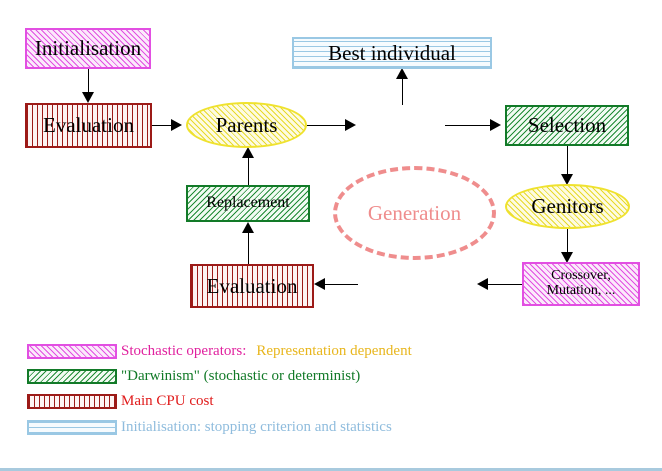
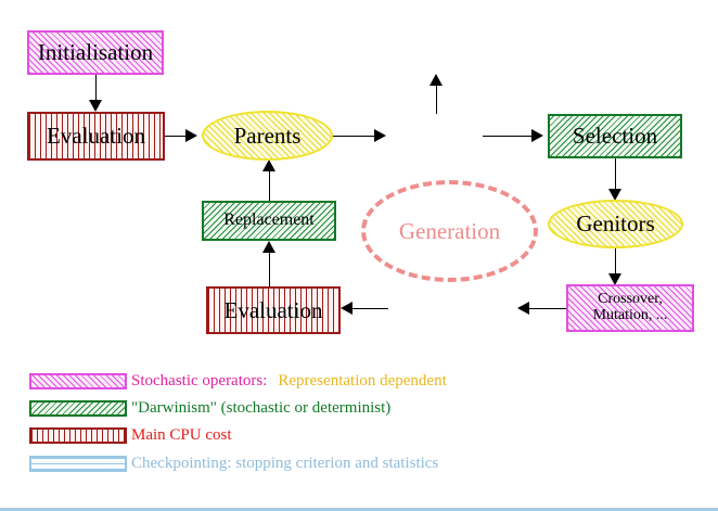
  Initialisation
  Evaluation
  Parents
- Best individual
  Selection
  Genitors
  Crossover,
  Mutation, ...
  Evaluation
  Replacement
  Generation
  Stochastic operators: Representation dependent
  "Darwinism" (stochastic or determinist)
  Main CPU cost
- Initialisation: stopping criterion and statistics
+ Checkpointing: stopping criterion and statistics
